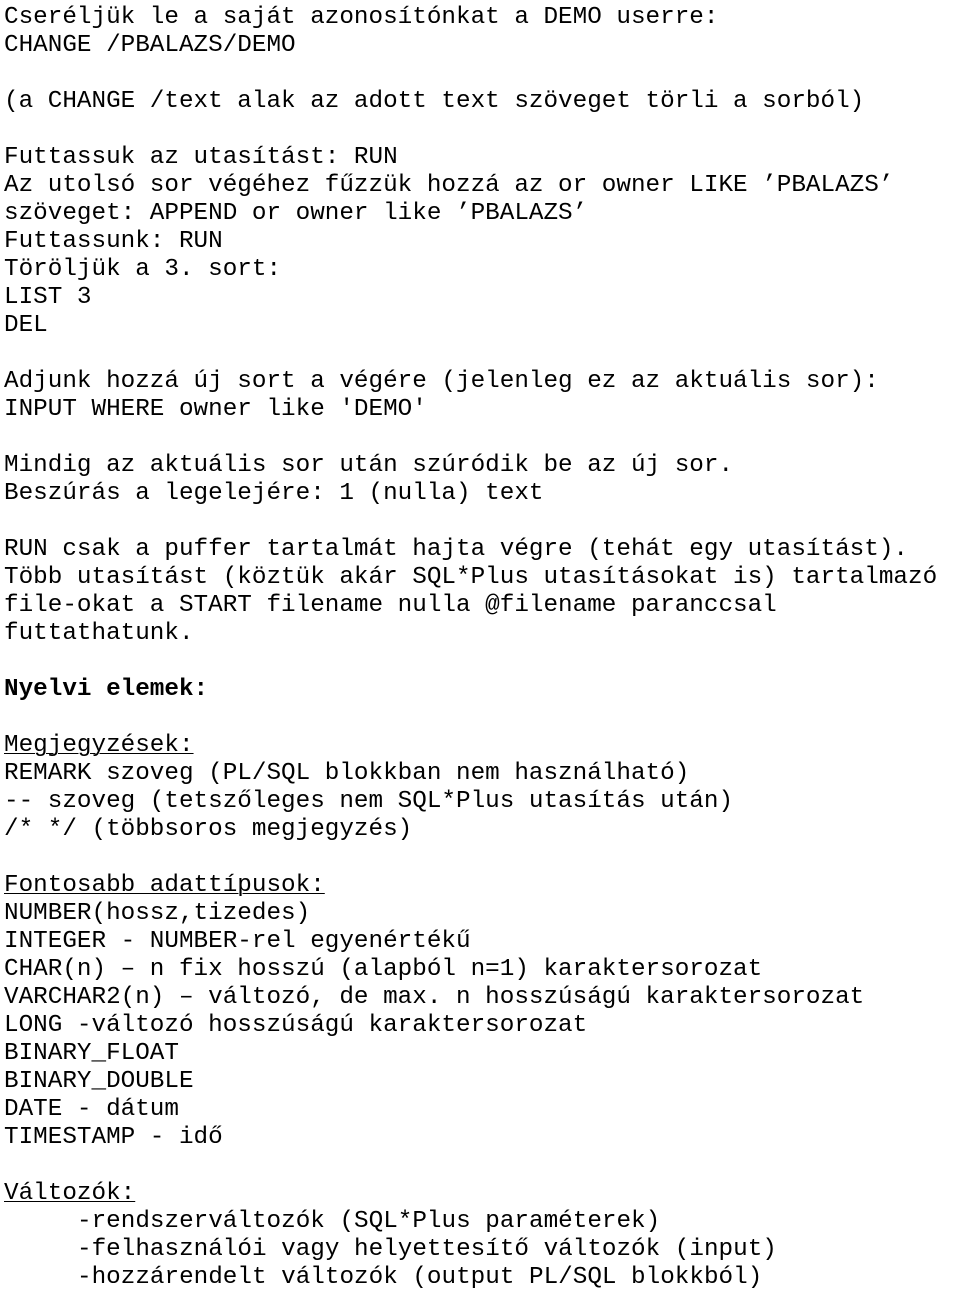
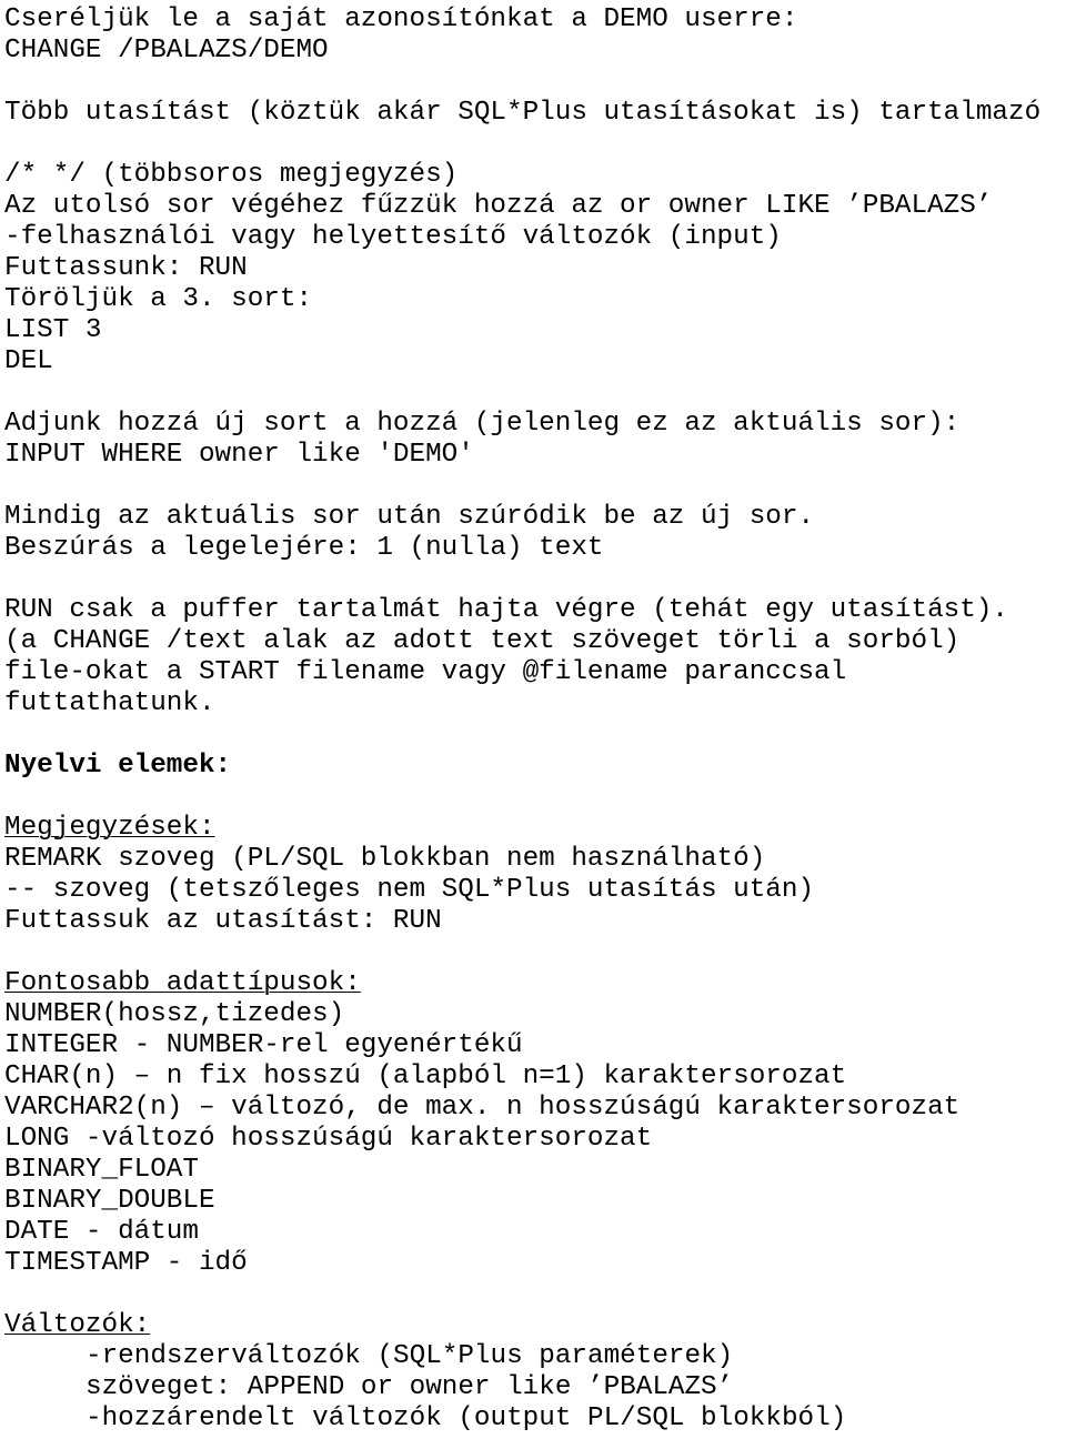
  Cseréljük le a saját azonosítónkat a DEMO userre:
  CHANGE /PBALAZS/DEMO
- (a CHANGE /text alak az adott text szöveget törli a sorból)
+ Több utasítást (köztük akár SQL*Plus utasításokat is) tartalmazó
- Futtassuk az utasítást: RUN
+ /* */ (többsoros megjegyzés)
  Az utolsó sor végéhez fűzzük hozzá az or owner LIKE ’PBALAZS’
- szöveget: APPEND or owner like ’PBALAZS’
+ -felhasználói vagy helyettesítő változók (input)
  Futtassunk: RUN
  Töröljük a 3. sort:
  LIST 3
  DEL
- Adjunk hozzá új sort a végére (jelenleg ez az aktuális sor):
+ Adjunk hozzá új sort a hozzá (jelenleg ez az aktuális sor):
  INPUT WHERE owner like 'DEMO'
  Mindig az aktuális sor után szúródik be az új sor.
  Beszúrás a legelejére: 1 (nulla) text
  RUN csak a puffer tartalmát hajta végre (tehát egy utasítást).
- Több utasítást (köztük akár SQL*Plus utasításokat is) tartalmazó
+ (a CHANGE /text alak az adott text szöveget törli a sorból)
- file-okat a START filename nulla @filename paranccsal
+ file-okat a START filename vagy @filename paranccsal
  futtathatunk.
  Nyelvi elemek:
  Megjegyzések:
  REMARK szoveg (PL/SQL blokkban nem használható)
  -- szoveg (tetszőleges nem SQL*Plus utasítás után)
- /* */ (többsoros megjegyzés)
+ Futtassuk az utasítást: RUN
  Fontosabb adattípusok:
  NUMBER(hossz,tizedes)
  INTEGER - NUMBER-rel egyenértékű
  CHAR(n) – n fix hosszú (alapból n=1) karaktersorozat
  VARCHAR2(n) – változó, de max. n hosszúságú karaktersorozat
  LONG -változó hosszúságú karaktersorozat
  BINARY_FLOAT
  BINARY_DOUBLE
  DATE - dátum
  TIMESTAMP - idő
  Változók:
  -rendszerváltozók (SQL*Plus paraméterek)
- -felhasználói vagy helyettesítő változók (input)
+ szöveget: APPEND or owner like ’PBALAZS’
  -hozzárendelt változók (output PL/SQL blokkból)
